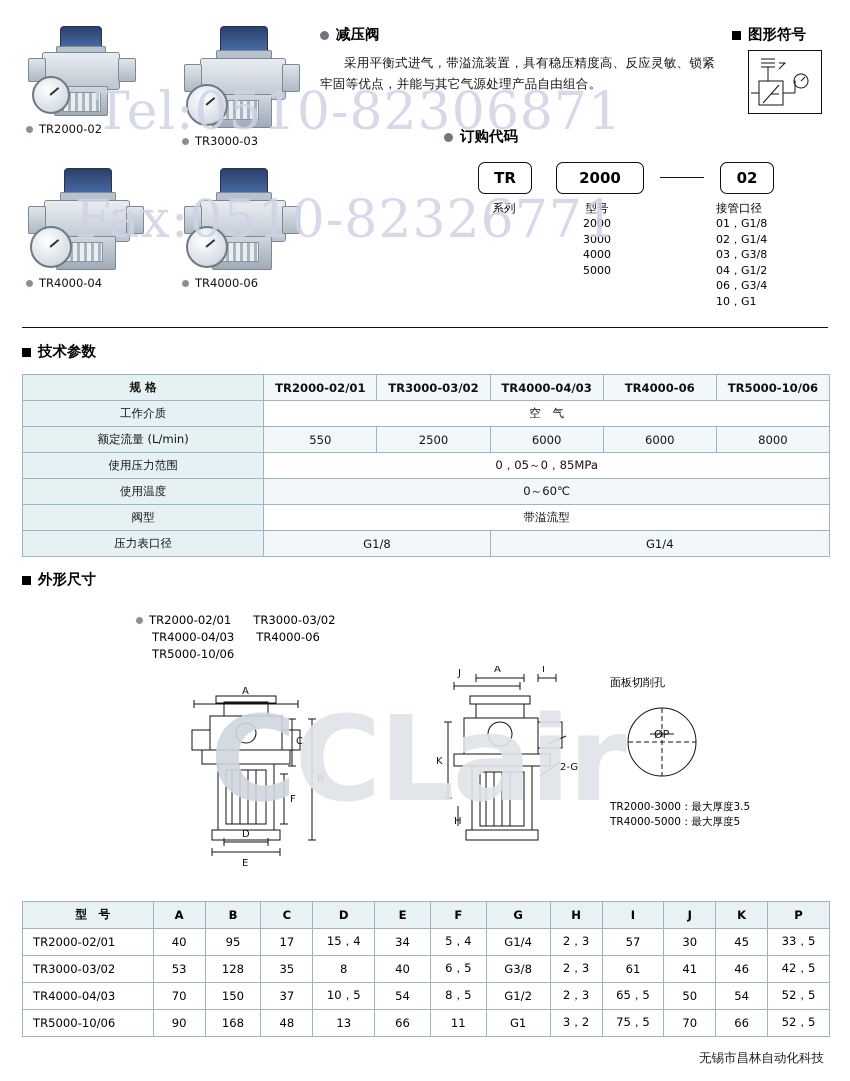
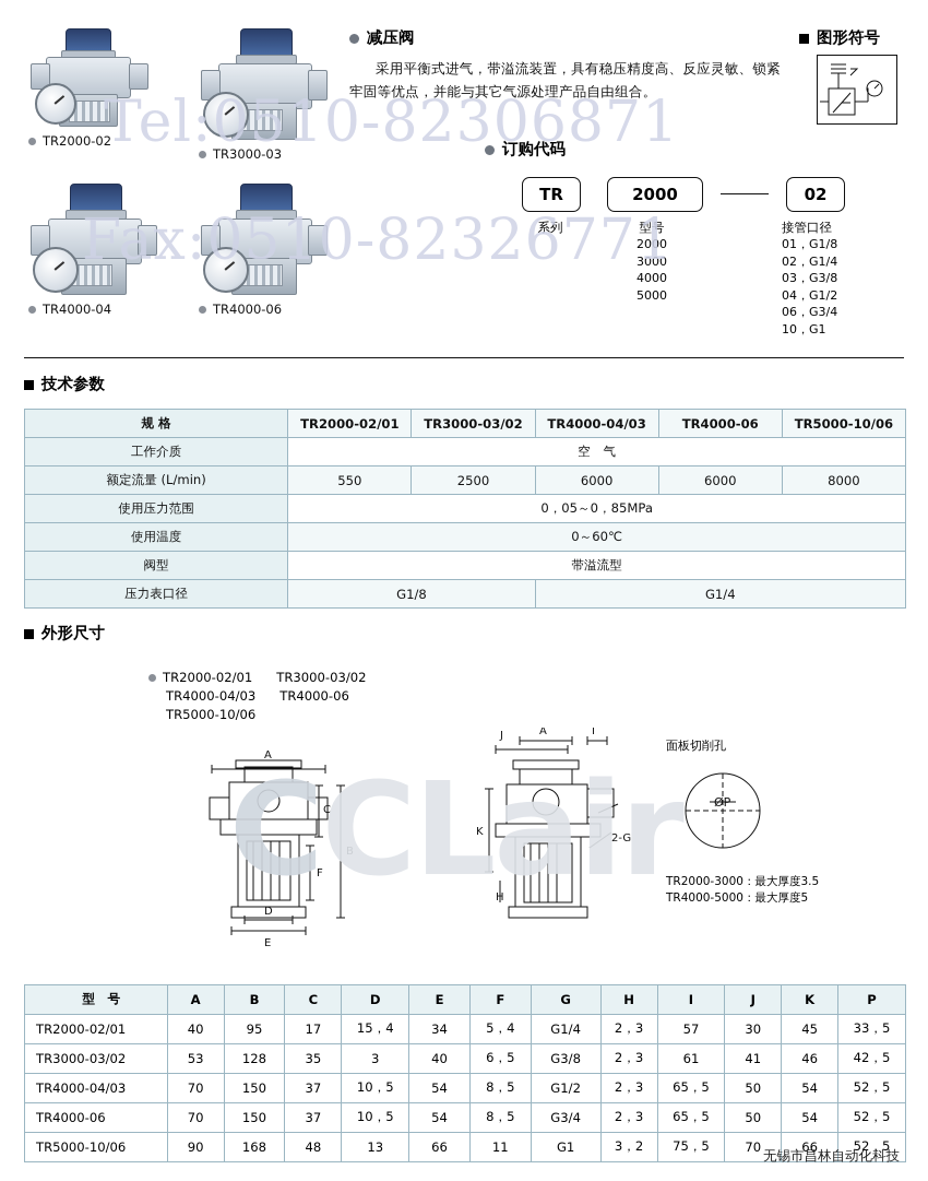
  TR2000-02
  TR3000-03
  TR4000-04
  TR4000-06
  减压阀
  采用平衡式进气，带溢流装置，具有稳压精度高、反应灵敏、锁紧牢固等优点，并能与其它气源处理产品自由组合。
  图形符号
  订购代码
  TR
  2000
  02
  系列
  型号
  2000
  3000
  4000
  5000
  接管口径
  01，G1/8
  02，G1/4
  03，G3/8
  04，G1/2
  06，G3/4
  10，G1
  技术参数
  规 格	TR2000-02/01	TR3000-03/02	TR4000-04/03	TR4000-06	TR5000-10/06
  工作介质	空 气
  额定流量 (L/min)	550	2500	6000	6000	8000
  使用压力范围	0，05～0，85MPa
  使用温度	0～60℃
  阀型	带溢流型
  压力表口径	G1/8	G1/4
  外形尺寸
  TR2000-02/01 TR3000-03/02
  TR4000-04/03 TR4000-06
  TR5000-10/06
  A
  B
  C
  F
  E
  D
  J
  A
  I
  K
  H
  2-G
  面板切削孔
  ØP
  TR2000-3000：最大厚度3.5
  TR4000-5000：最大厚度5
  型 号	A	B	C	D	E	F	G	H	I	J	K	P
  TR2000-02/01	40	95	17	15，4	34	5，4	G1/4	2，3	57	30	45	33，5
- TR3000-03/02	53	128	35	8	40	6，5	G3/8	2，3	61	41	46	42，5
+ TR3000-03/02	53	128	35	3	40	6，5	G3/8	2，3	61	41	46	42，5
  TR4000-04/03	70	150	37	10，5	54	8，5	G1/2	2，3	65，5	50	54	52，5
+ TR4000-06	70	150	37	10，5	54	8，5	G3/4	2，3	65，5	50	54	52，5
  TR5000-10/06	90	168	48	13	66	11	G1	3，2	75，5	70	66	52，5
  Tel:0510-82306871
  Fax:0510-82326771
  CCLair
  无锡市昌林自动化科技
